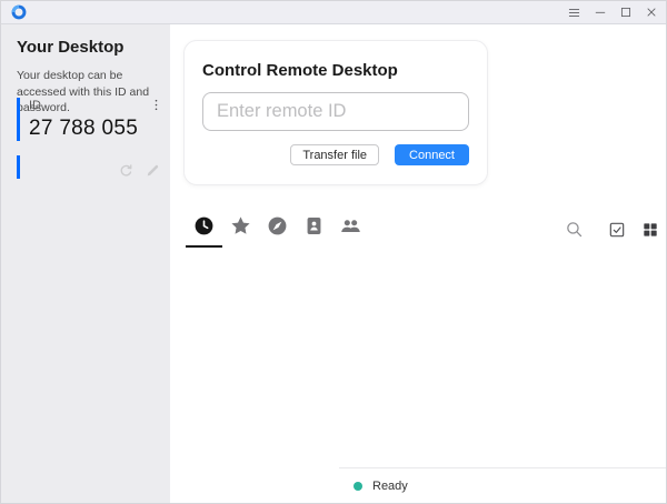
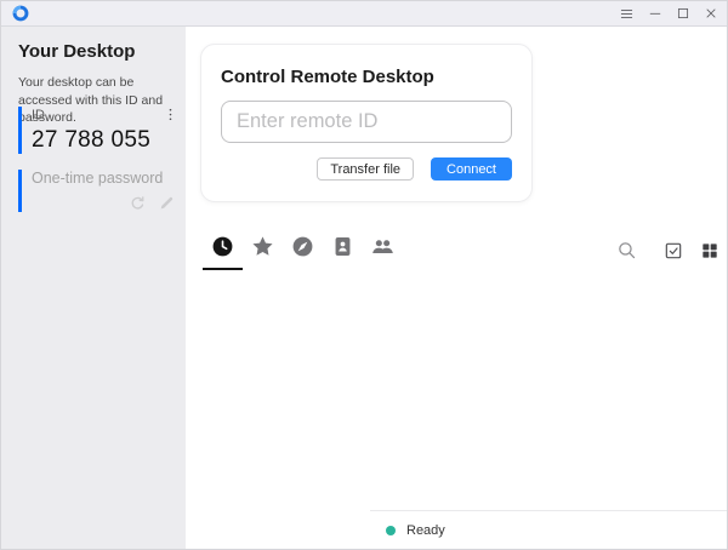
  Your Desktop
  Your desktop can be accessed with this ID and password.
  ID
  27 788 055
+ One-time password
  Control Remote Desktop
  Enter remote ID
  Transfer file
  Connect
  Ready
